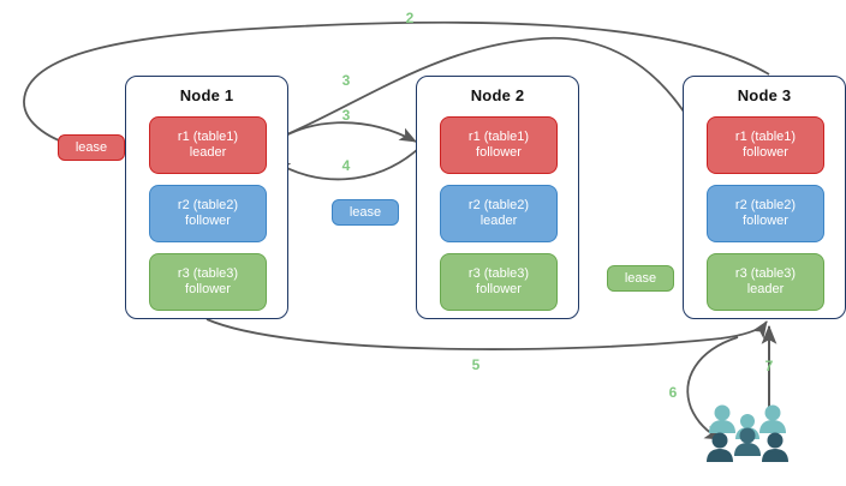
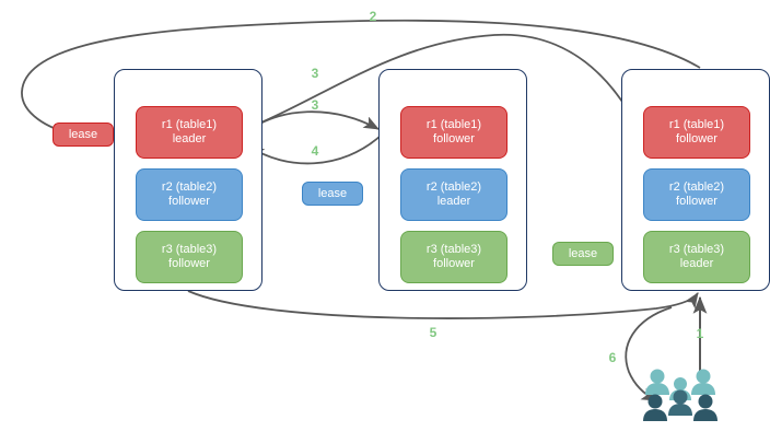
  2
  3
  3
  4
  5
- 7
+ 1
  6
  lease
  lease
  lease
- Node 1
  r1 (table1)
  leader
  r2 (table2)
  follower
  r3 (table3)
  follower
- Node 2
  r1 (table1)
  follower
  r2 (table2)
  leader
  r3 (table3)
  follower
- Node 3
  r1 (table1)
  follower
  r2 (table2)
  follower
  r3 (table3)
  leader
